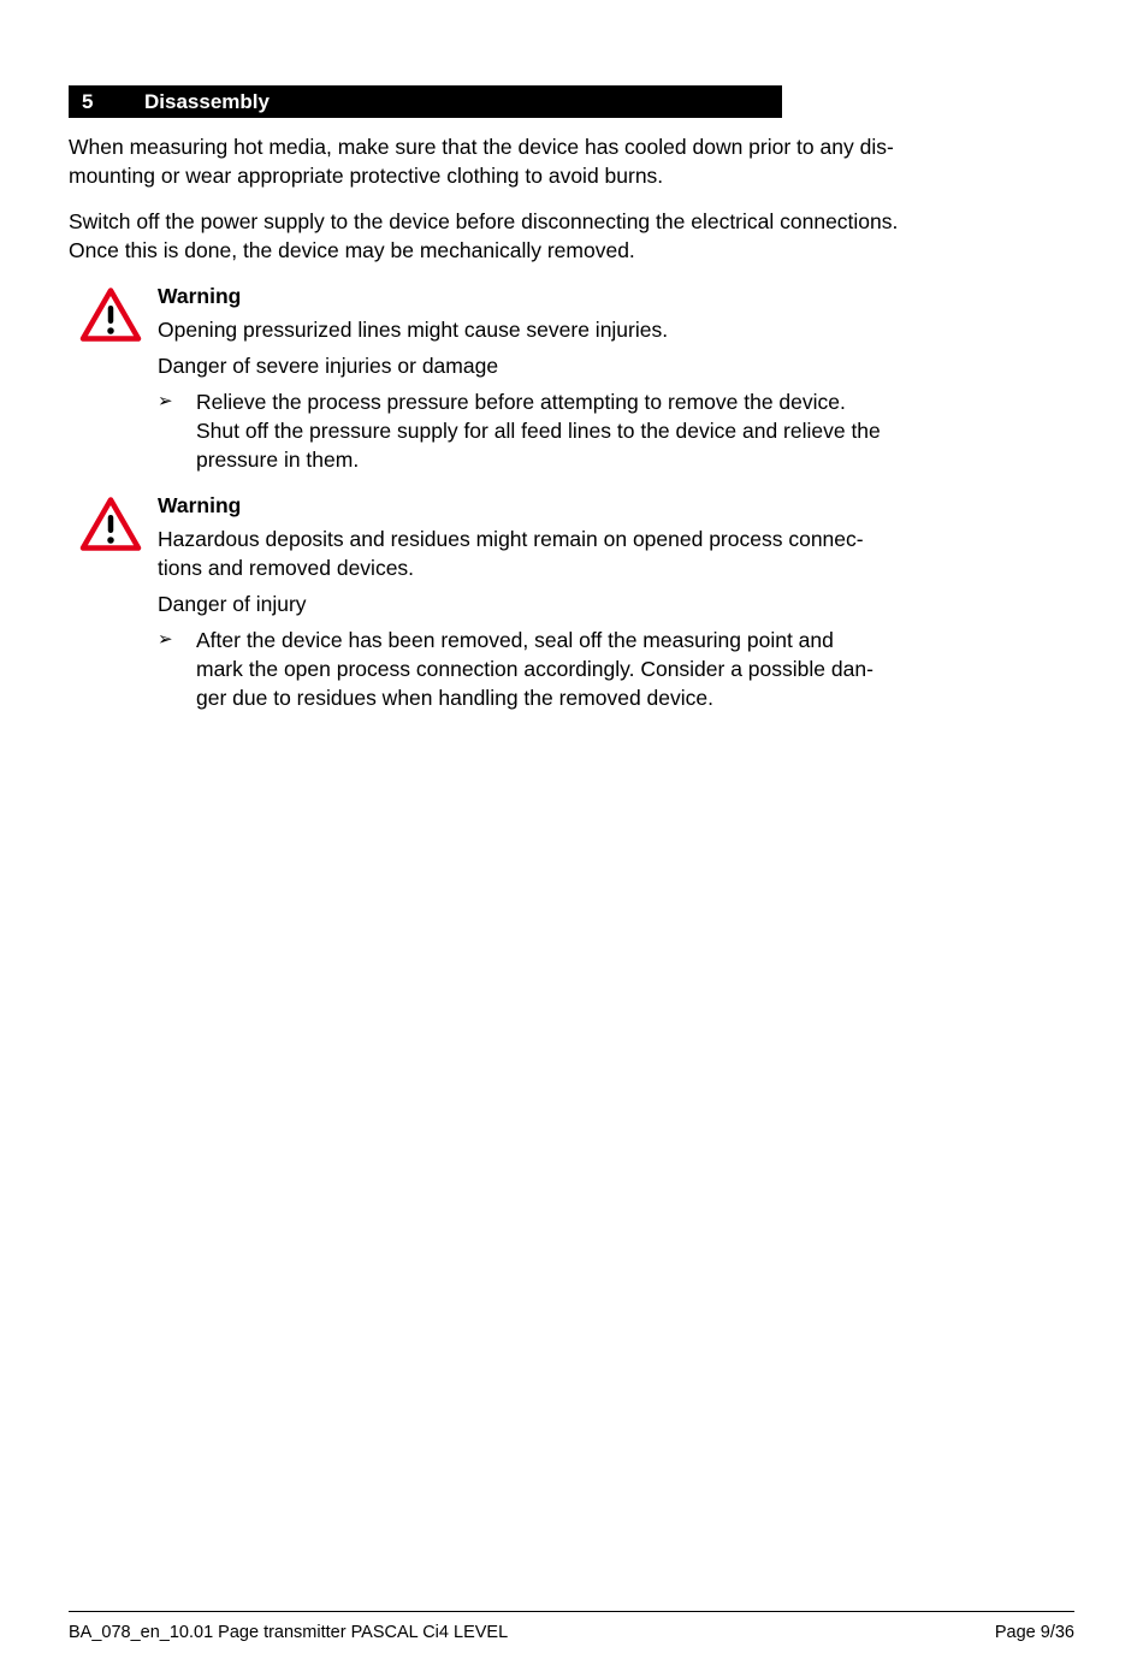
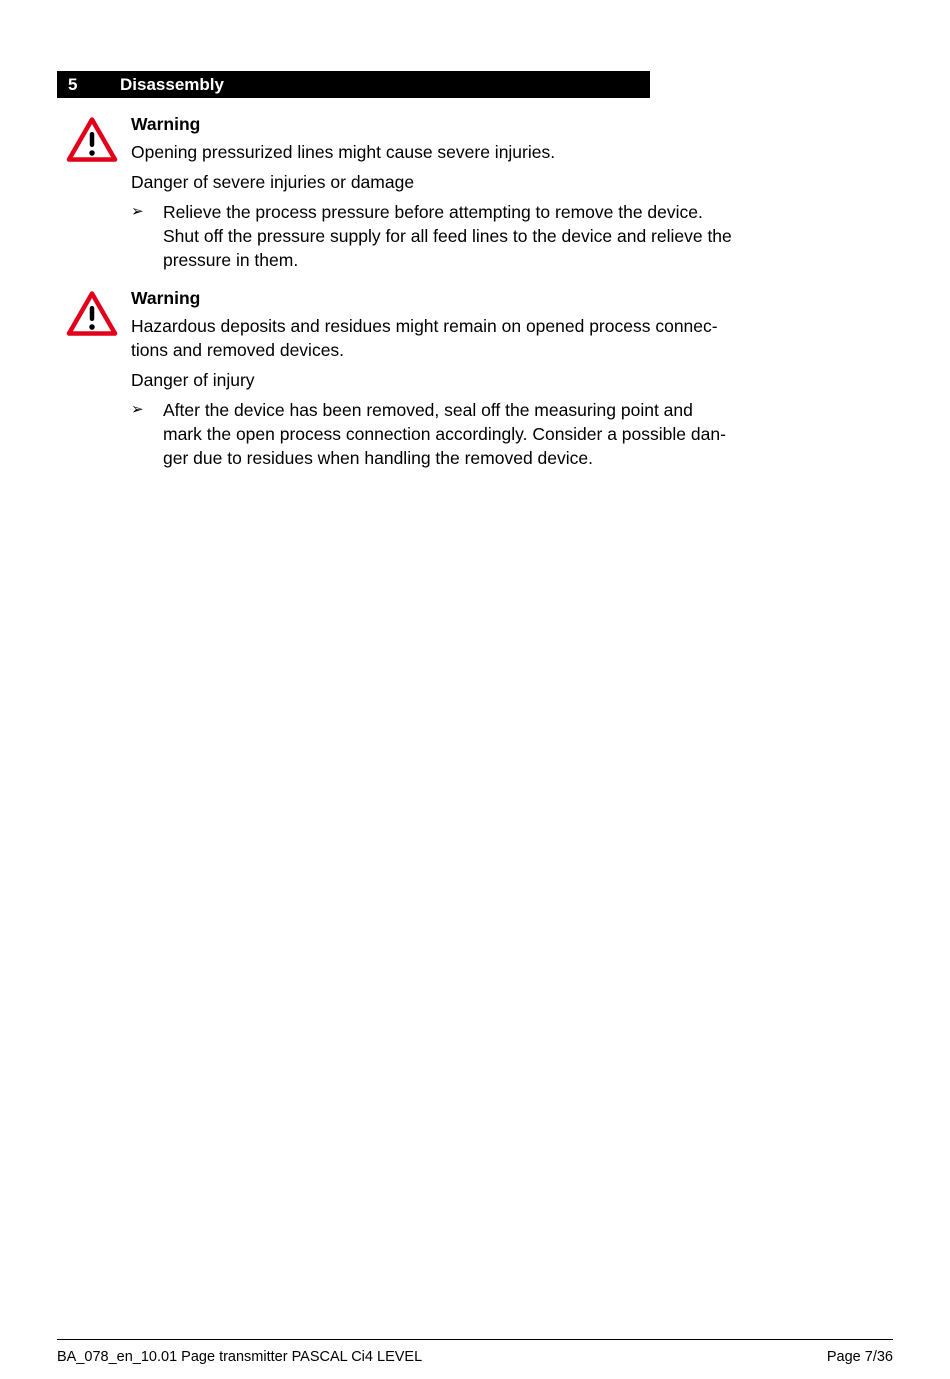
  5
  Disassembly
- When measuring hot media, make sure that the device has cooled down prior to any dis-
- mounting or wear appropriate protective clothing to avoid burns.
- Switch off the power supply to the device before disconnecting the electrical connections.
- Once this is done, the device may be mechanically removed.
  Warning
  Opening pressurized lines might cause severe injuries.
  Danger of severe injuries or damage
  ➢
  Relieve the process pressure before attempting to remove the device.
  Shut off the pressure supply for all feed lines to the device and relieve the
  pressure in them.
  Warning
  Hazardous deposits and residues might remain on opened process connec-
  tions and removed devices.
  Danger of injury
  ➢
  After the device has been removed, seal off the measuring point and
  mark the open process connection accordingly. Consider a possible dan-
  ger due to residues when handling the removed device.
  BA_078_en_10.01 Page transmitter PASCAL Ci4 LEVEL
- Page 9/36
+ Page 7/36
